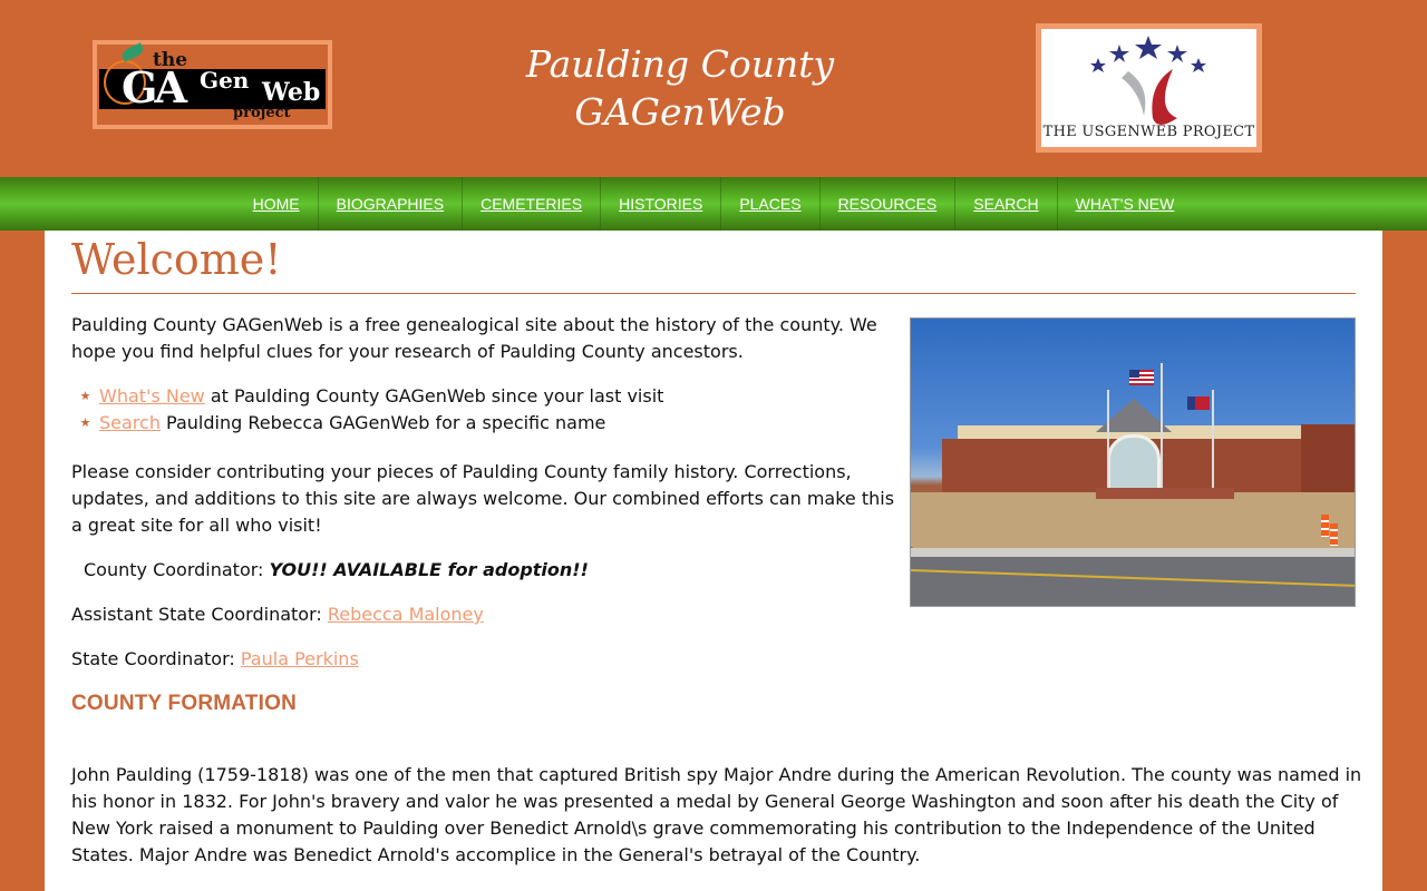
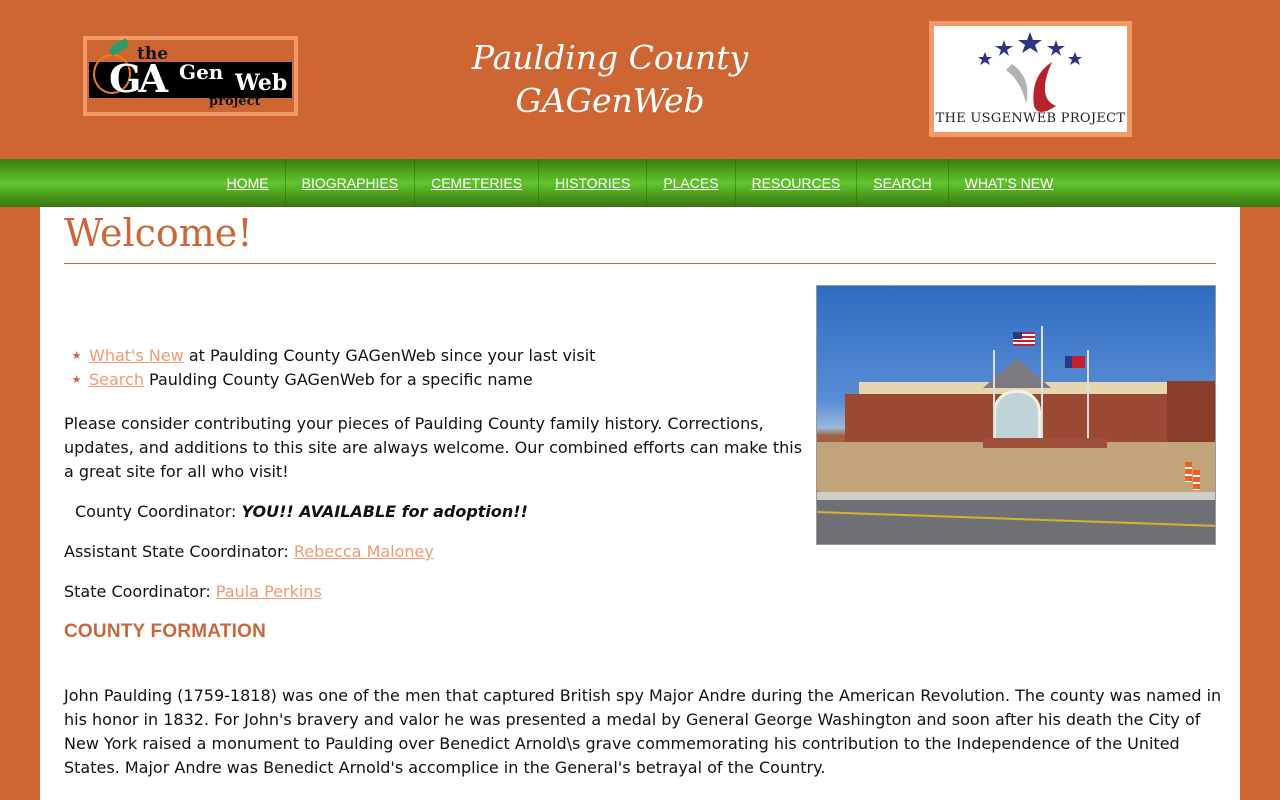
  the
  GA
  Gen
  Web
  project
  Paulding County
  GAGenWeb
  THE USGENWEB PROJECT
  HOME
  BIOGRAPHIES
  CEMETERIES
  HISTORIES
  PLACES
  RESOURCES
  SEARCH
  WHAT'S NEW
  Welcome!
- Paulding County GAGenWeb is a free genealogical site about the history of the county. We hope you find helpful clues for your research of Paulding County ancestors.
  ★
  What's New
  at Paulding County GAGenWeb since your last visit
  ★
  Search
- Paulding Rebecca GAGenWeb for a specific name
+ Paulding County GAGenWeb for a specific name
  Please consider contributing your pieces of Paulding County family history. Corrections, updates, and additions to this site are always welcome. Our combined efforts can make this a great site for all who visit!
  County Coordinator: YOU!! AVAILABLE for adoption!!
  Assistant State Coordinator: Rebecca Maloney
  State Coordinator: Paula Perkins
  COUNTY FORMATION
  John Paulding (1759-1818) was one of the men that captured British spy Major Andre during the American Revolution. The county was named in his honor in 1832. For John's bravery and valor he was presented a medal by General George Washington and soon after his death the City of New York raised a monument to Paulding over Benedict Arnold\s grave commemorating his contribution to the Independence of the United States. Major Andre was Benedict Arnold's accomplice in the General's betrayal of the Country.
